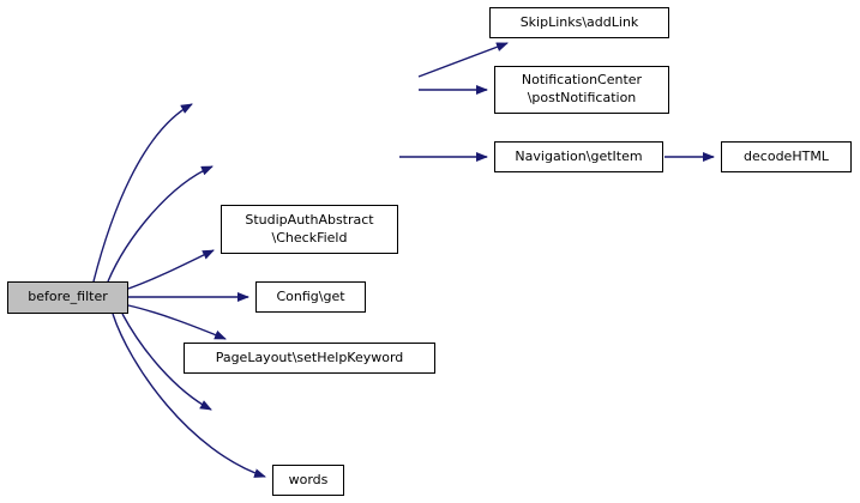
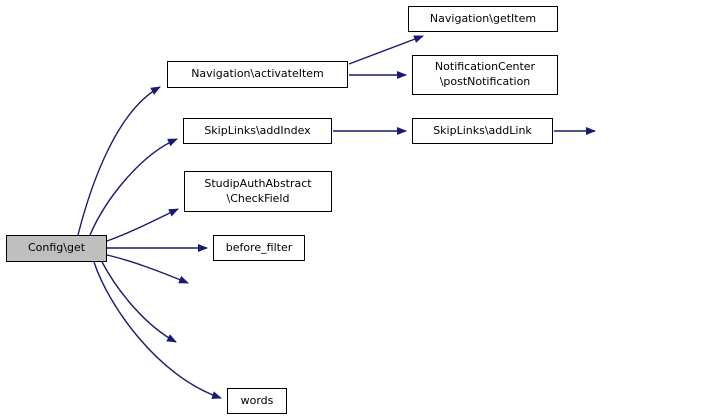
- before_filter
+ Config\get
+ Navigation\activateItem
- SkipLinks\addLink
+ Navigation\getItem
  NotificationCenter
  \postNotification
+ SkipLinks\addIndex
- Navigation\getItem
+ SkipLinks\addLink
- decodeHTML
  StudipAuthAbstract
  \CheckField
- Config\get
+ before_filter
- PageLayout\setHelpKeyword
  words
